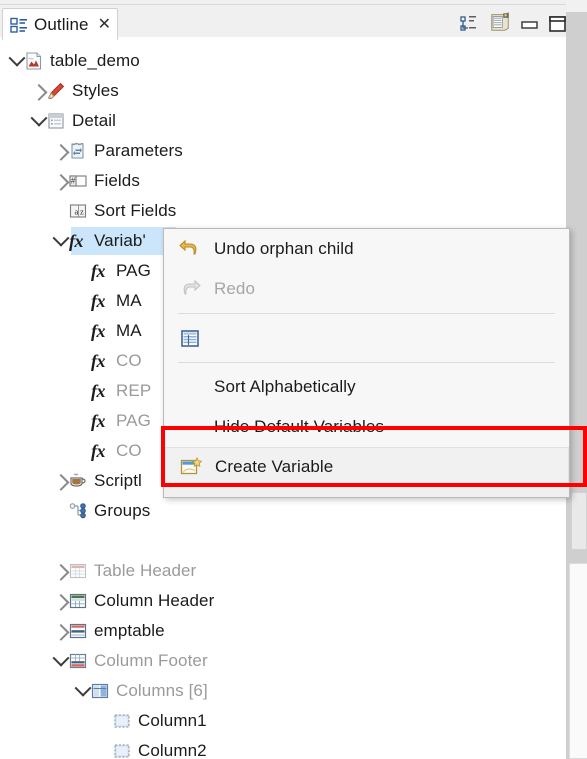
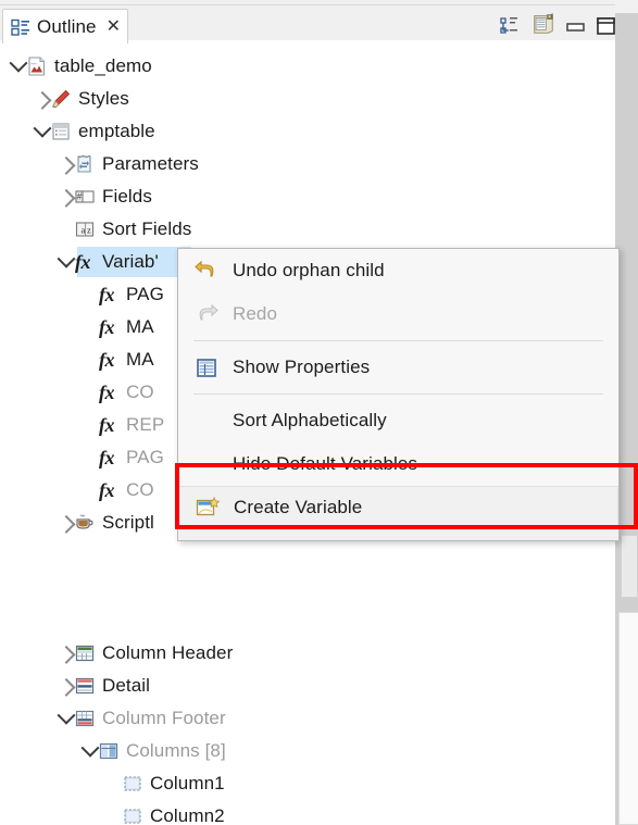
  Outline
  ✕
  table_demo
  Styles
- Detail
+ emptable
  Parameters
  #
  Fields
  a
  z
  Sort Fields
  fx
  Variab'
  fx
  PAG
  fx
  MA
  fx
  MA
  fx
  CO
  fx
  REP
  fx
  PAG
  fx
  CO
  Scriptl
- Groups
- Table Header
  Column Header
- emptable
+ Detail
  Column Footer
- Columns [6]
+ Columns [8]
  Column1
  Column2
  Undo orphan child
  Redo
+ Show Properties
  Sort Alphabetically
  Hide Default Variables
  Create Variable
